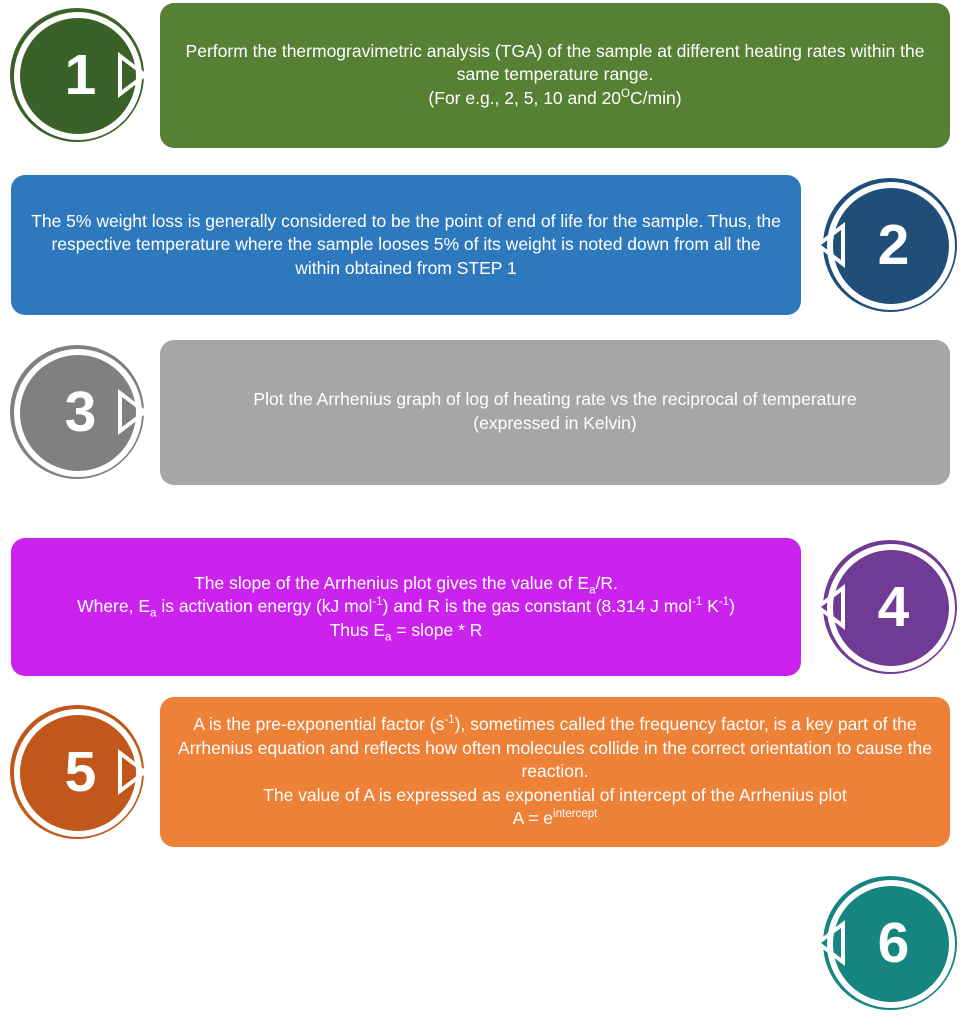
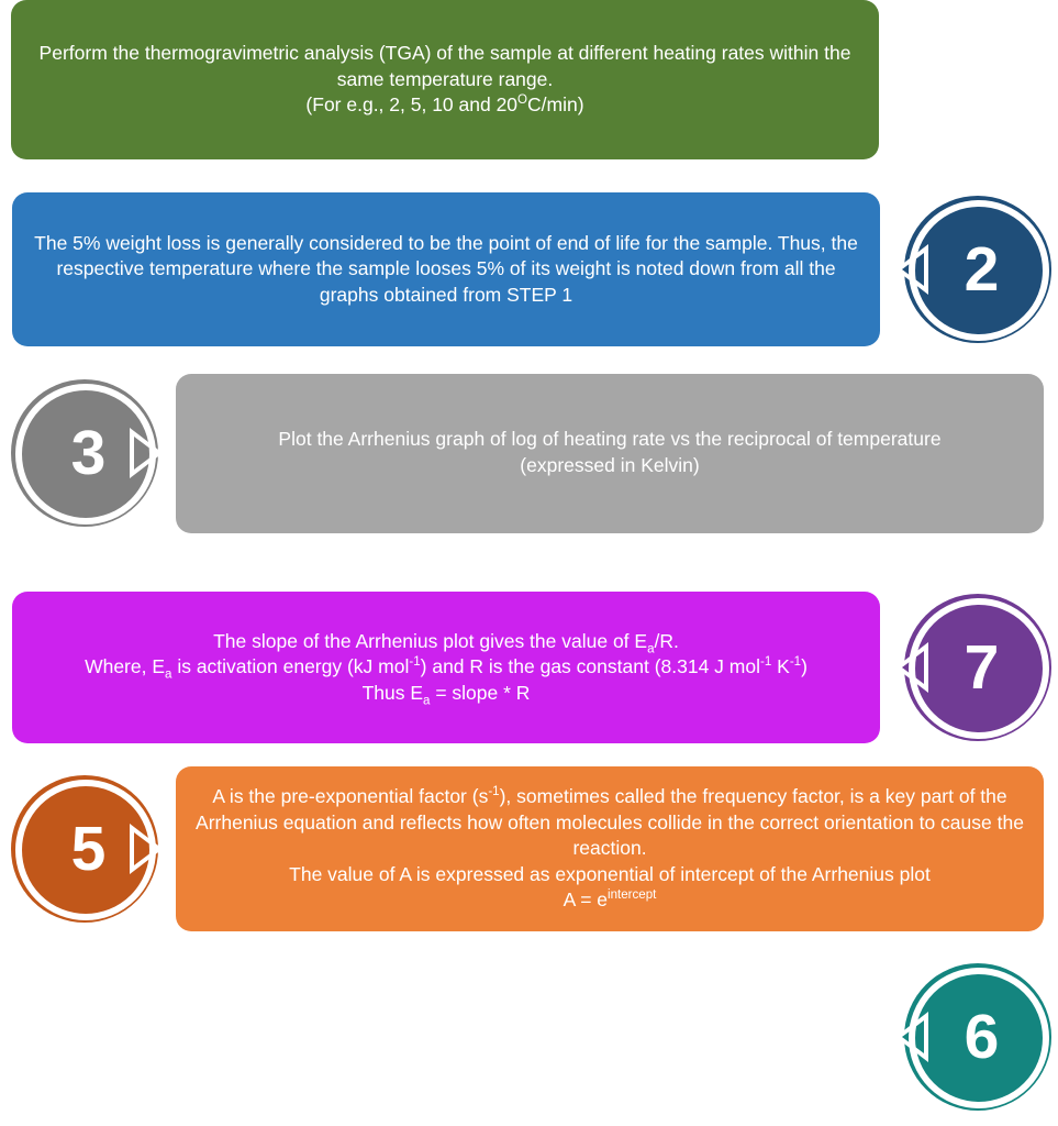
- 1
  Perform the thermogravimetric analysis (TGA) of the sample at different heating rates within the same temperature range.
  (For e.g., 2, 5, 10 and 20OC/min)
  2
- The 5% weight loss is generally considered to be the point of end of life for the sample. Thus, the respective temperature where the sample looses 5% of its weight is noted down from all the within obtained from STEP 1
+ The 5% weight loss is generally considered to be the point of end of life for the sample. Thus, the respective temperature where the sample looses 5% of its weight is noted down from all the graphs obtained from STEP 1
  3
  Plot the Arrhenius graph of log of heating rate vs the reciprocal of temperature
  (expressed in Kelvin)
- 4
+ 7
  The slope of the Arrhenius plot gives the value of Ea/R.
  Where, Ea is activation energy (kJ mol-1) and R is the gas constant (8.314 J mol-1 K-1)
  Thus Ea = slope * R
  5
  A is the pre-exponential factor (s-1), sometimes called the frequency factor, is a key part of the Arrhenius equation and reflects how often molecules collide in the correct orientation to cause the reaction.
  The value of A is expressed as exponential of intercept of the Arrhenius plot
  A = eintercept
  6
